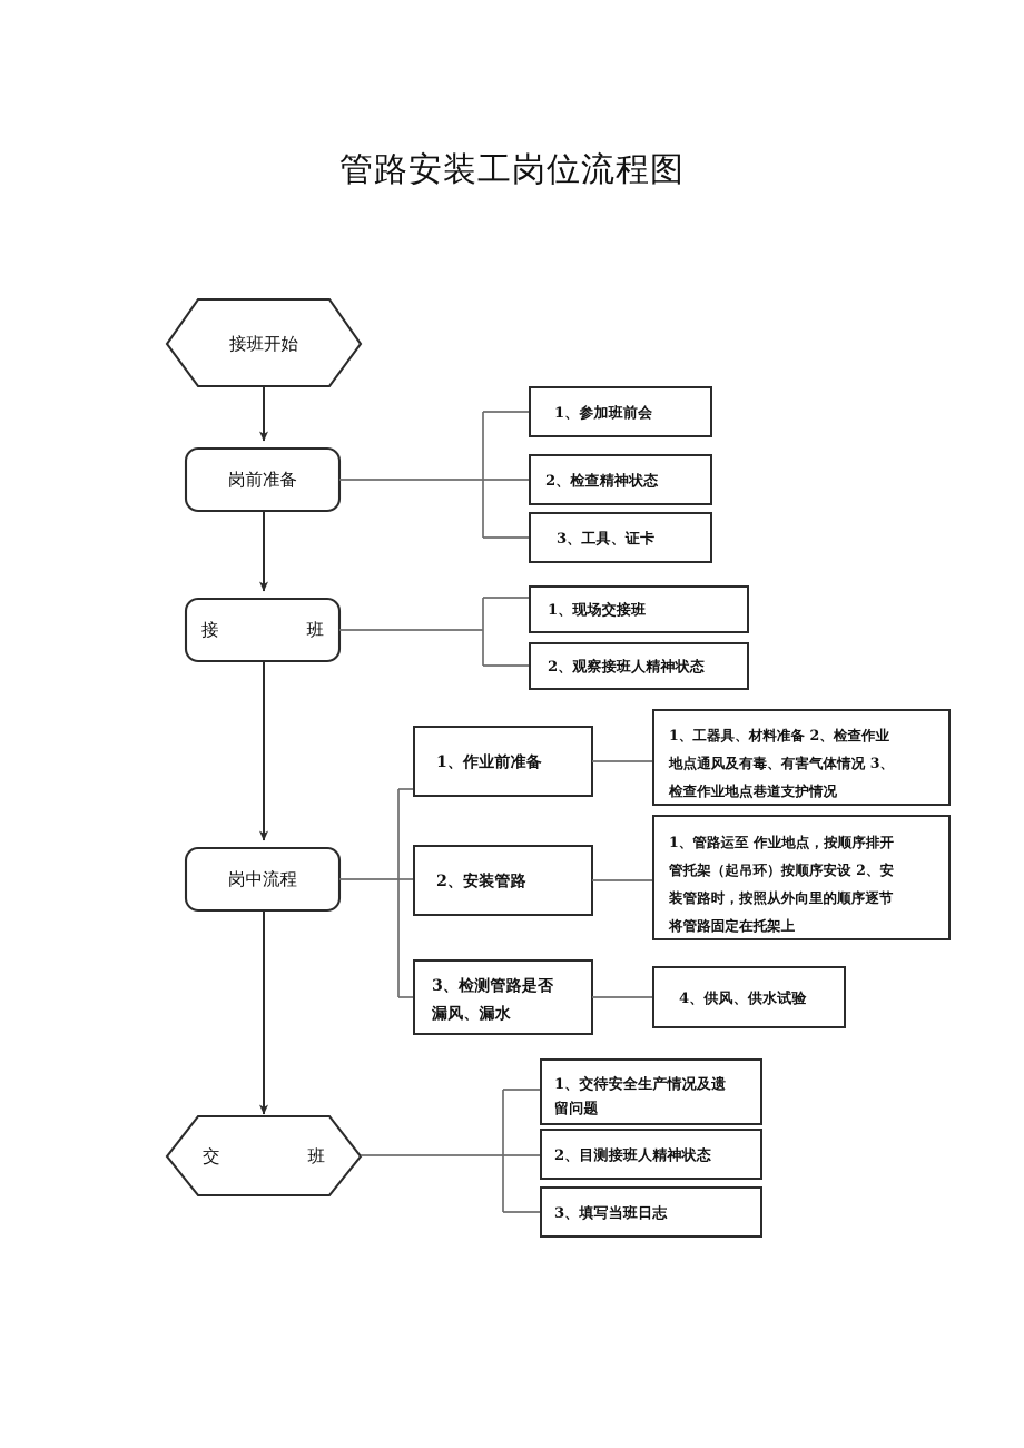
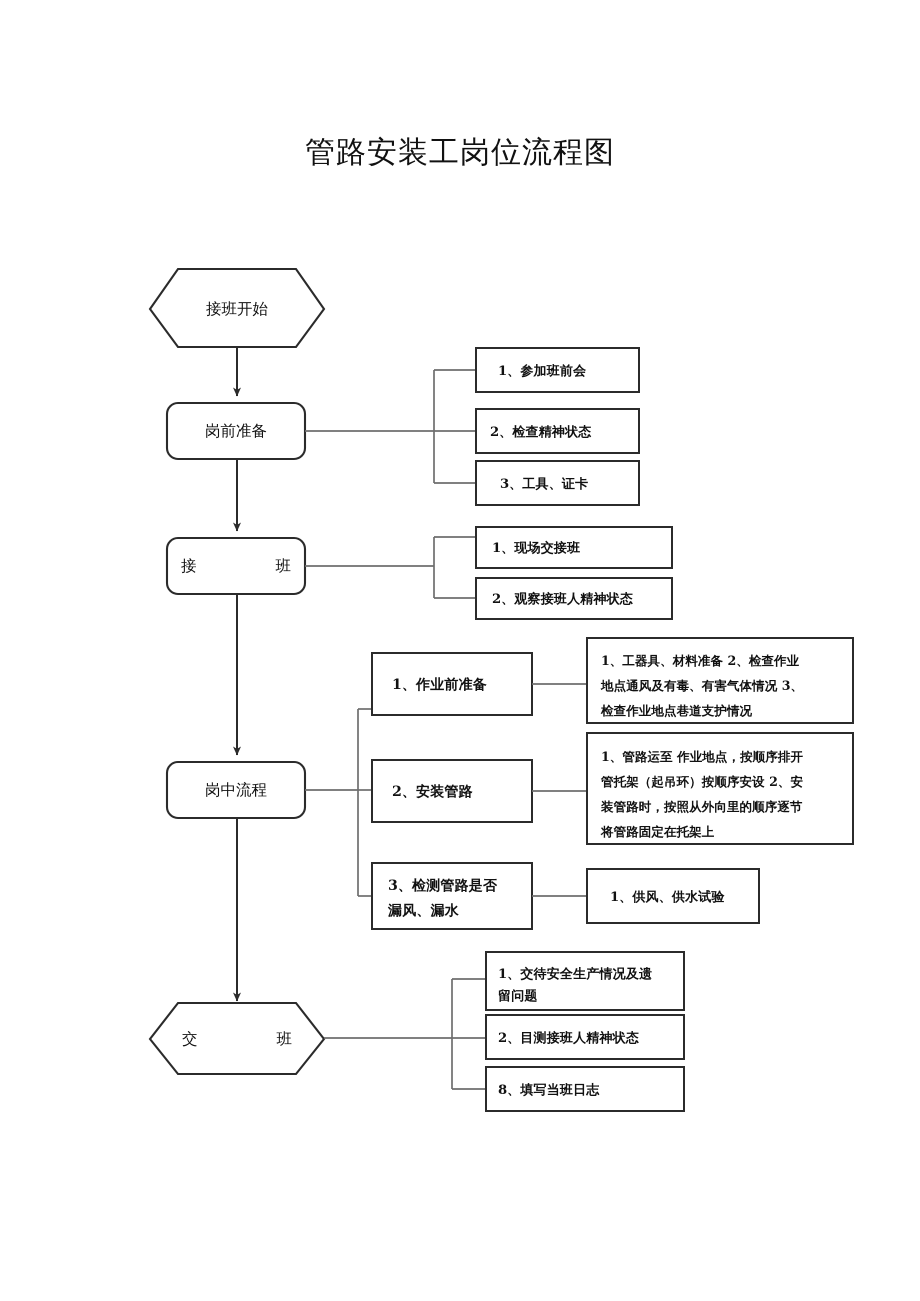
  管路安装工岗位流程图
  接班开始
  岗前准备
  1、参加班前会
  2、检查精神状态
  3、工具、证卡
  接 班
  1、现场交接班
  2、观察接班人精神状态
  岗中流程
  1、作业前准备
  1、工器具、材料准备 2、检查作业
  地点通风及有毒、有害气体情况 3、
  检查作业地点巷道支护情况
  2、安装管路
  1、管路运至 作业地点，按顺序排开
  管托架（起吊环）按顺序安设 2、安
  装管路时，按照从外向里的顺序逐节
  将管路固定在托架上
  3、检测管路是否
  漏风、漏水
- 4、供风、供水试验
+ 1、供风、供水试验
  交 班
  1、交待安全生产情况及遗
  留问题
  2、目测接班人精神状态
- 3、填写当班日志
+ 8、填写当班日志
